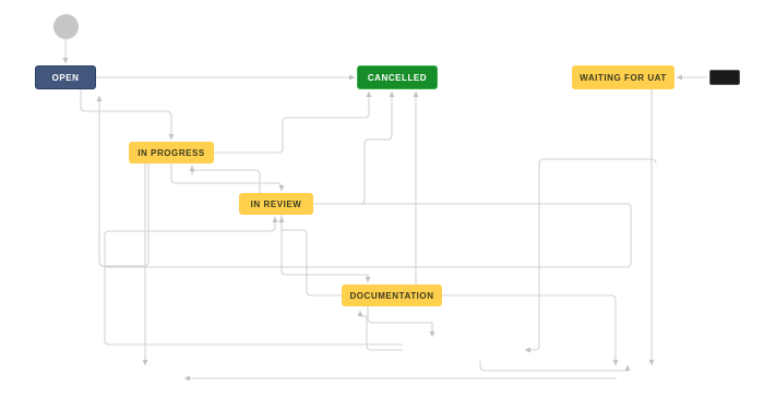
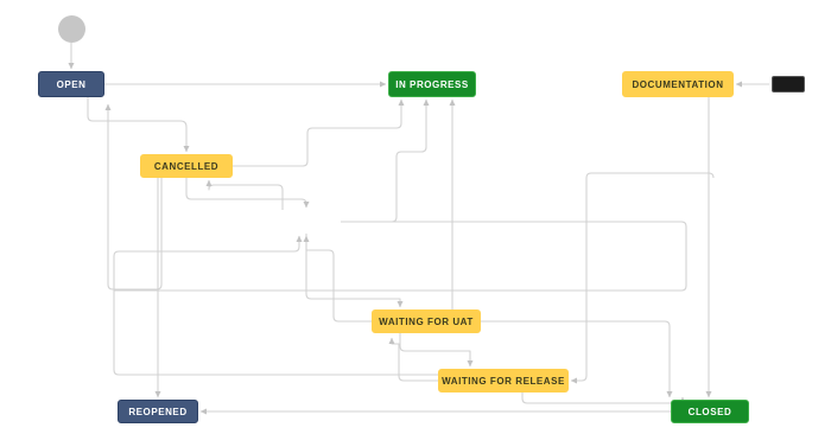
  OPEN
- CANCELLED
+ IN PROGRESS
- WAITING FOR UAT
+ DOCUMENTATION
- IN PROGRESS
+ CANCELLED
- IN REVIEW
- DOCUMENTATION
+ WAITING FOR UAT
+ WAITING FOR RELEASE
+ REOPENED
+ CLOSED
